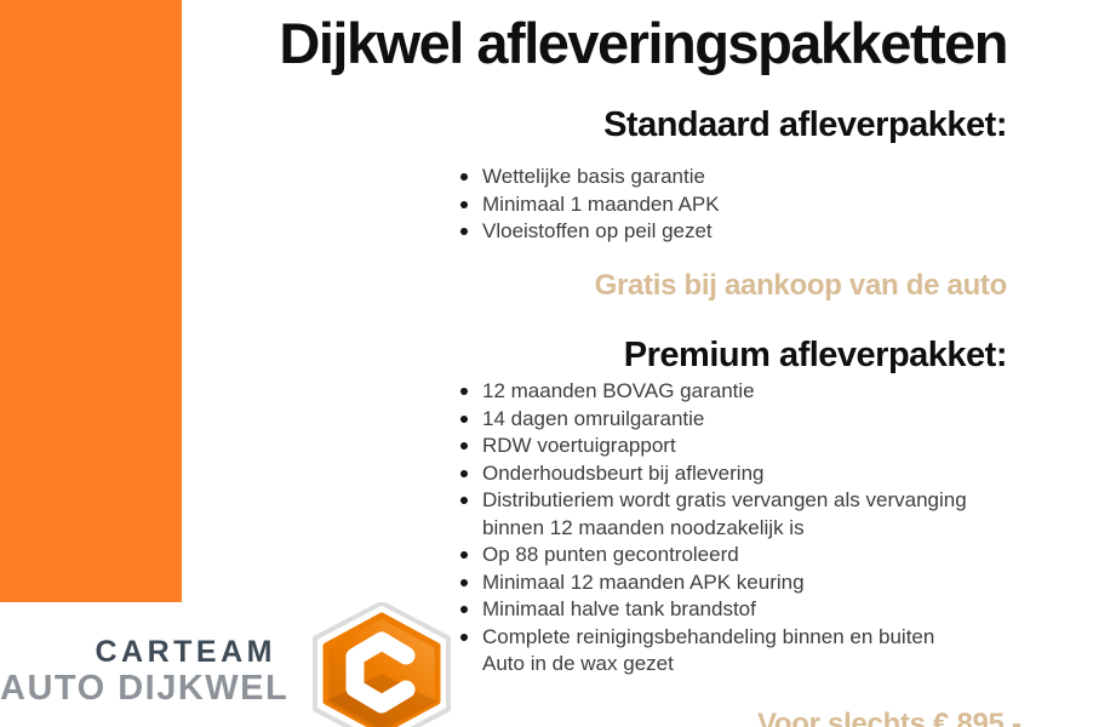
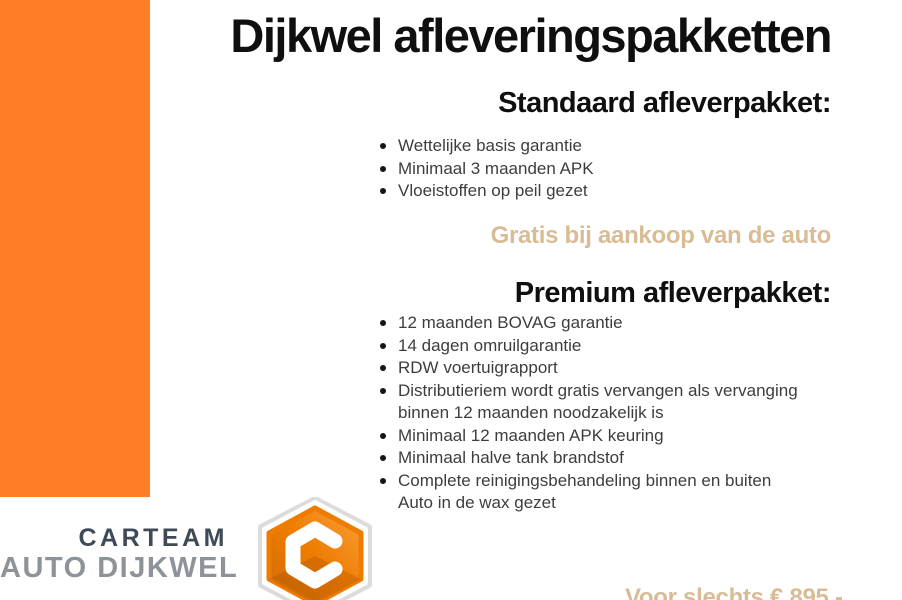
  Dijkwel afleveringspakketten
  Standaard afleverpakket:
  Wettelijke basis garantie
- Minimaal 1 maanden APK
+ Minimaal 3 maanden APK
  Vloeistoffen op peil gezet
  Gratis bij aankoop van de auto
  Premium afleverpakket:
  12 maanden BOVAG garantie
  14 dagen omruilgarantie
  RDW voertuigrapport
- Onderhoudsbeurt bij aflevering
  Distributieriem wordt gratis vervangen als vervanging
  binnen 12 maanden noodzakelijk is
- Op 88 punten gecontroleerd
  Minimaal 12 maanden APK keuring
  Minimaal halve tank brandstof
  Complete reinigingsbehandeling binnen en buiten
  Auto in de wax gezet
  Voor slechts € 895,-
  CARTEAM
  AUTO DIJKWEL
